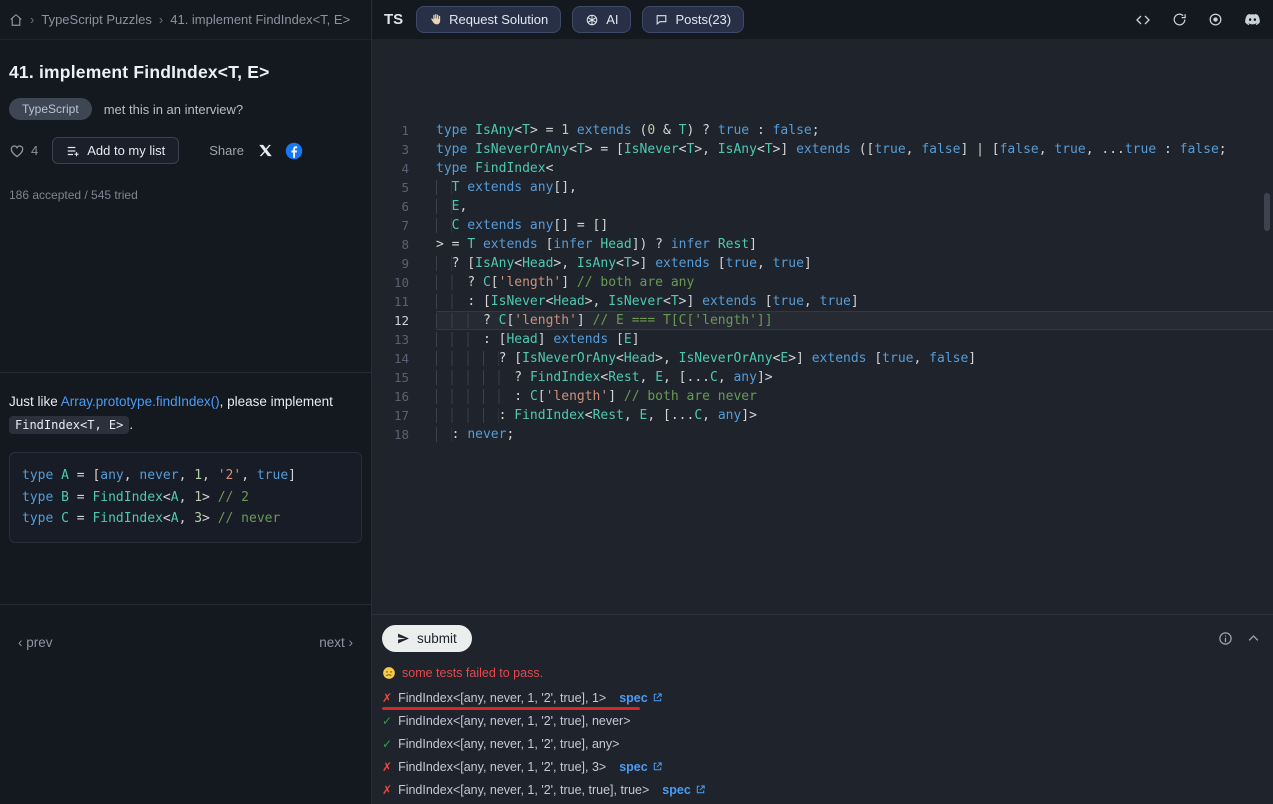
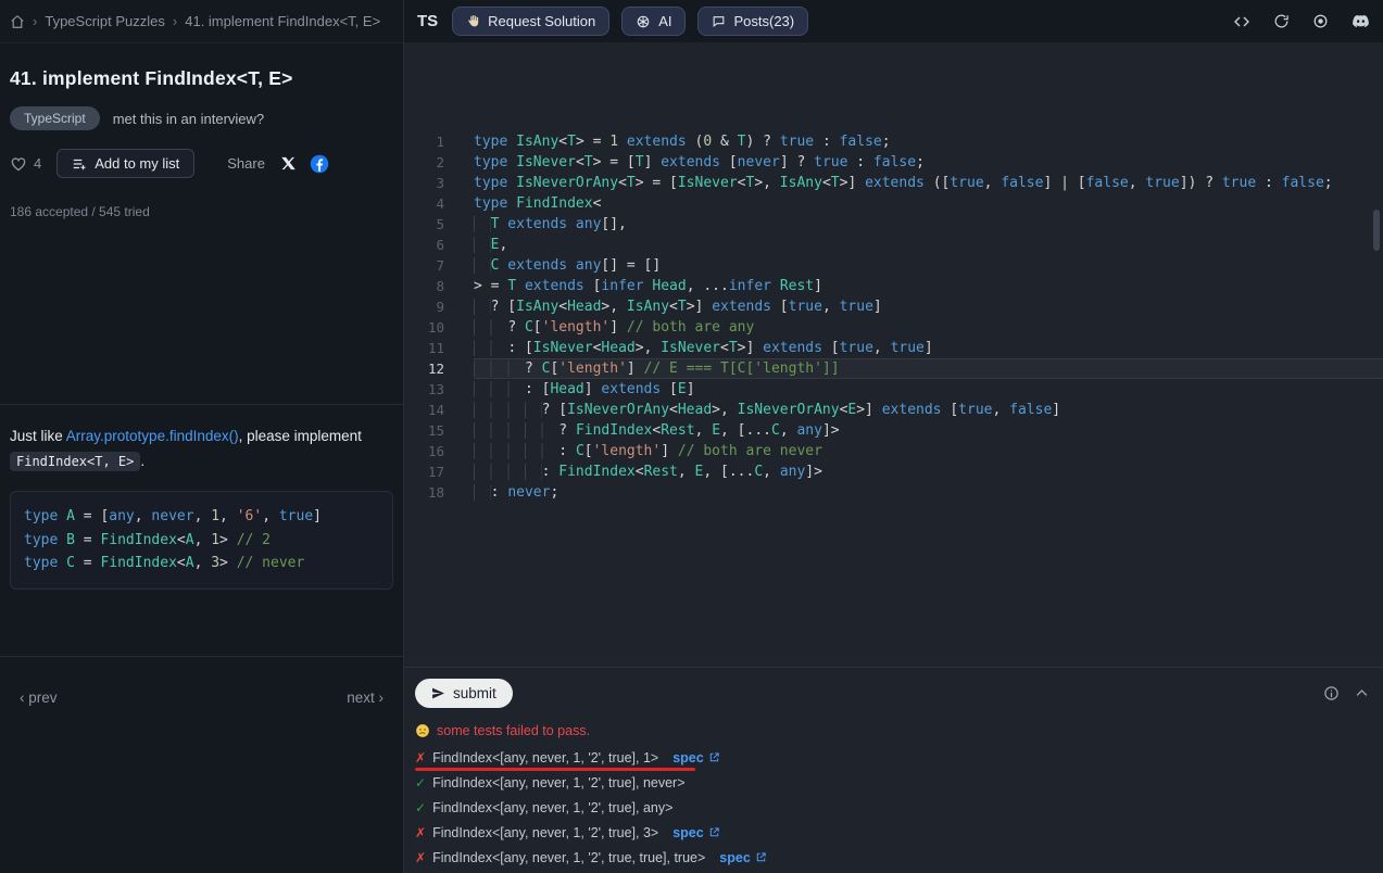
  ›
  TypeScript Puzzles
  ›
  41. implement FindIndex<T, E>
  41. implement FindIndex<T, E>
  TypeScript
  met this in an interview?
  4
  Add to my list
  Share
  186 accepted / 545 tried
  Just like Array.prototype.findIndex(), please implement FindIndex<T, E> .
- type A = [any, never, 1, '2', true]
+ type A = [any, never, 1, '6', true]
  type B = FindIndex<A, 1> // 2
  type C = FindIndex<A, 3> // never
  ‹ prev
  next ›
  TS
  Request Solution
  AI
  Posts(23)
  1
  type IsAny<T> = 1 extends (0 & T) ? true : false;
+ 2
+ type IsNever<T> = [T] extends [never] ? true : false;
  3
- type IsNeverOrAny<T> = [IsNever<T>, IsAny<T>] extends ([true, false] | [false, true, ...true : false;
+ type IsNeverOrAny<T> = [IsNever<T>, IsAny<T>] extends ([true, false] | [false, true]) ? true : false;
  4
  type FindIndex<
  5
  T extends any[],
  6
  E,
  7
  C extends any[] = []
  8
- > = T extends [infer Head]) ? infer Rest]
+ > = T extends [infer Head, ...infer Rest]
  9
  ? [IsAny<Head>, IsAny<T>] extends [true, true]
  10
  ? C['length'] // both are any
  11
  : [IsNever<Head>, IsNever<T>] extends [true, true]
  12
  ? C['length'] // E === T[C['length']]
  13
  : [Head] extends [E]
  14
  ? [IsNeverOrAny<Head>, IsNeverOrAny<E>] extends [true, false]
  15
  ? FindIndex<Rest, E, [...C, any]>
  16
  : C['length'] // both are never
  17
  : FindIndex<Rest, E, [...C, any]>
  18
  : never;
  submit
  some tests failed to pass.
  ✗
  FindIndex<[any, never, 1, '2', true], 1>
  spec
  ✓
  FindIndex<[any, never, 1, '2', true], never>
  ✓
  FindIndex<[any, never, 1, '2', true], any>
  ✗
  FindIndex<[any, never, 1, '2', true], 3>
  spec
  ✗
  FindIndex<[any, never, 1, '2', true, true], true>
  spec
